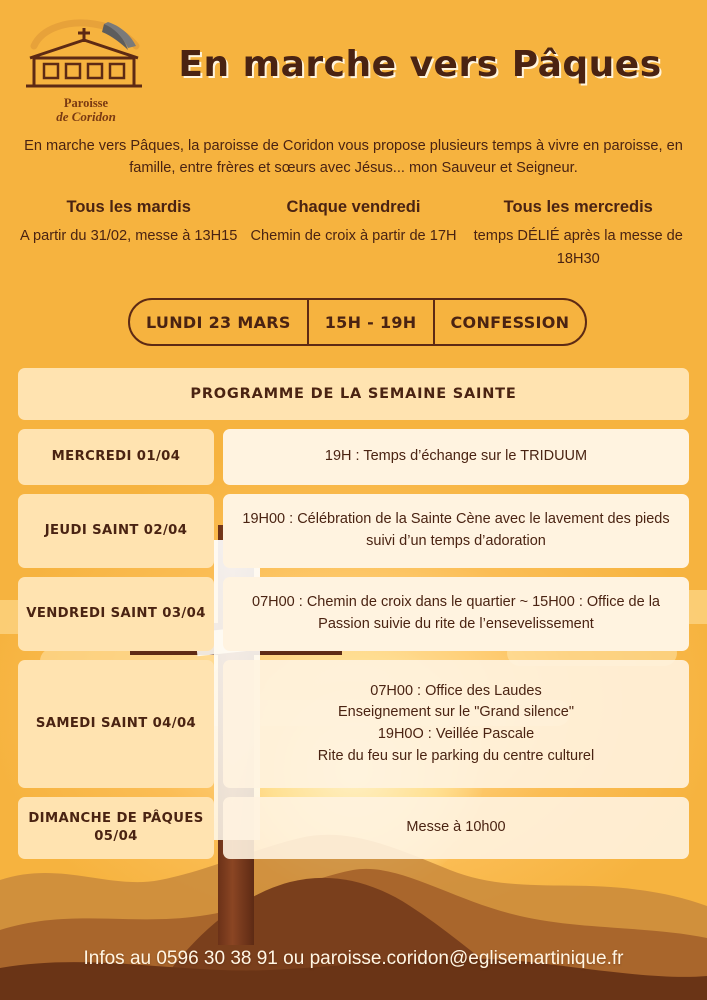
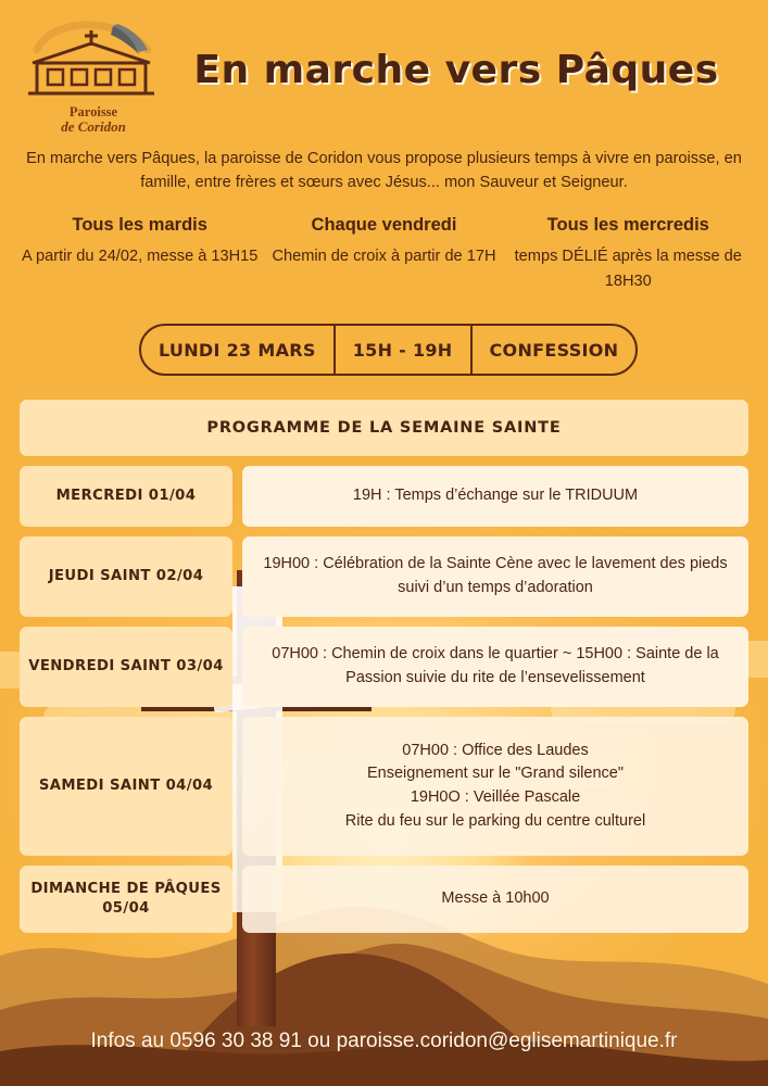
  Paroisse
  de Coridon
  En marche vers Pâques
  En marche vers Pâques, la paroisse de Coridon vous propose plusieurs temps à vivre en paroisse, en famille, entre frères et sœurs avec Jésus... mon Sauveur et Seigneur.
  Tous les mardis
- A partir du 31/02, messe à 13H15
+ A partir du 24/02, messe à 13H15
  Chaque vendredi
  Chemin de croix à partir de 17H
  Tous les mercredis
  temps DÉLIÉ après la messe de 18H30
  LUNDI 23 MARS
  15H - 19H
  CONFESSION
  PROGRAMME DE LA SEMAINE SAINTE
  MERCREDI 01/04
  19H : Temps d’échange sur le TRIDUUM
  JEUDI SAINT 02/04
  19H00 : Célébration de la Sainte Cène avec le lavement des pieds suivi d’un temps d’adoration
  VENDREDI SAINT 03/04
- 07H00 : Chemin de croix dans le quartier ~ 15H00 : Office de la Passion suivie du rite de l’ensevelissement
+ 07H00 : Chemin de croix dans le quartier ~ 15H00 : Sainte de la Passion suivie du rite de l’ensevelissement
  SAMEDI SAINT 04/04
  07H00 : Office des Laudes
  Enseignement sur le "Grand silence"
  19H0O : Veillée Pascale
  Rite du feu sur le parking du centre culturel
  DIMANCHE DE PÂQUES 05/04
  Messe à 10h00
  Infos au 0596 30 38 91 ou paroisse.coridon@eglisemartinique.fr
